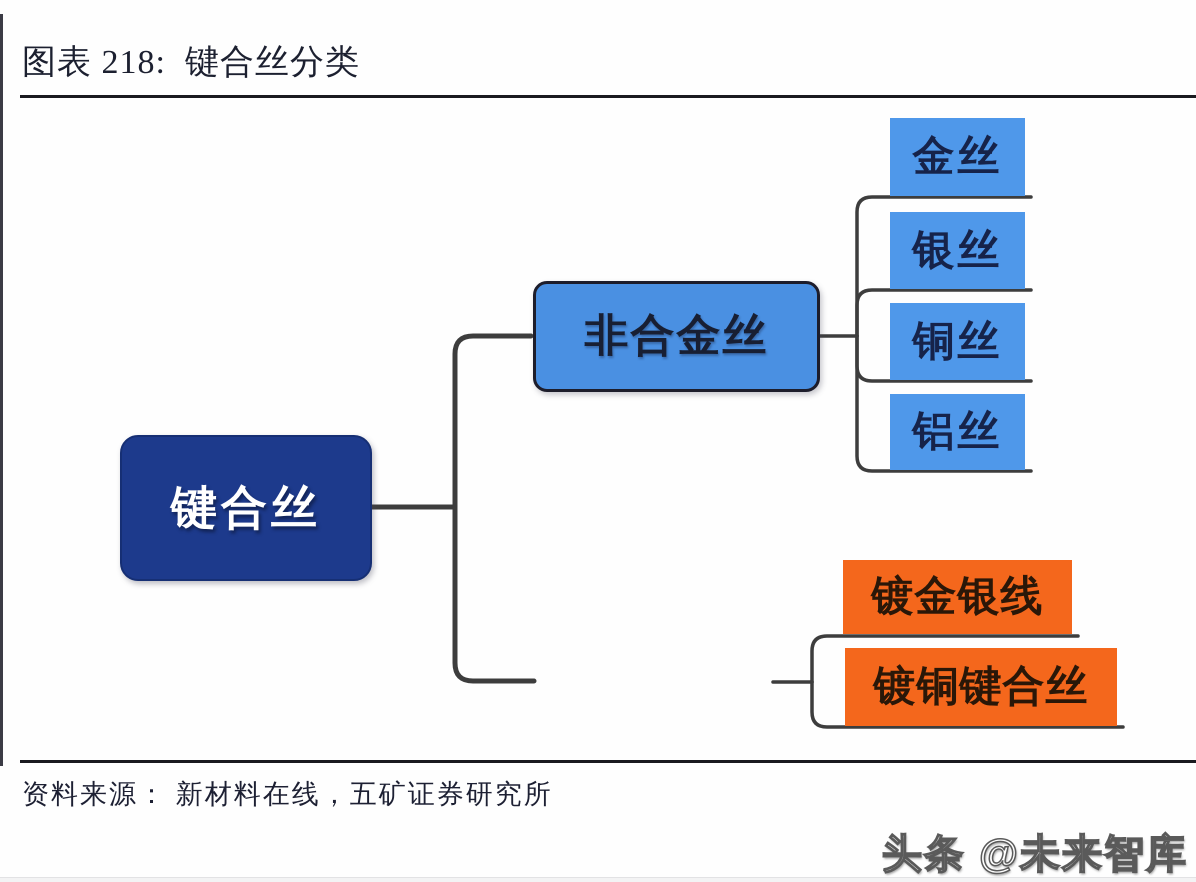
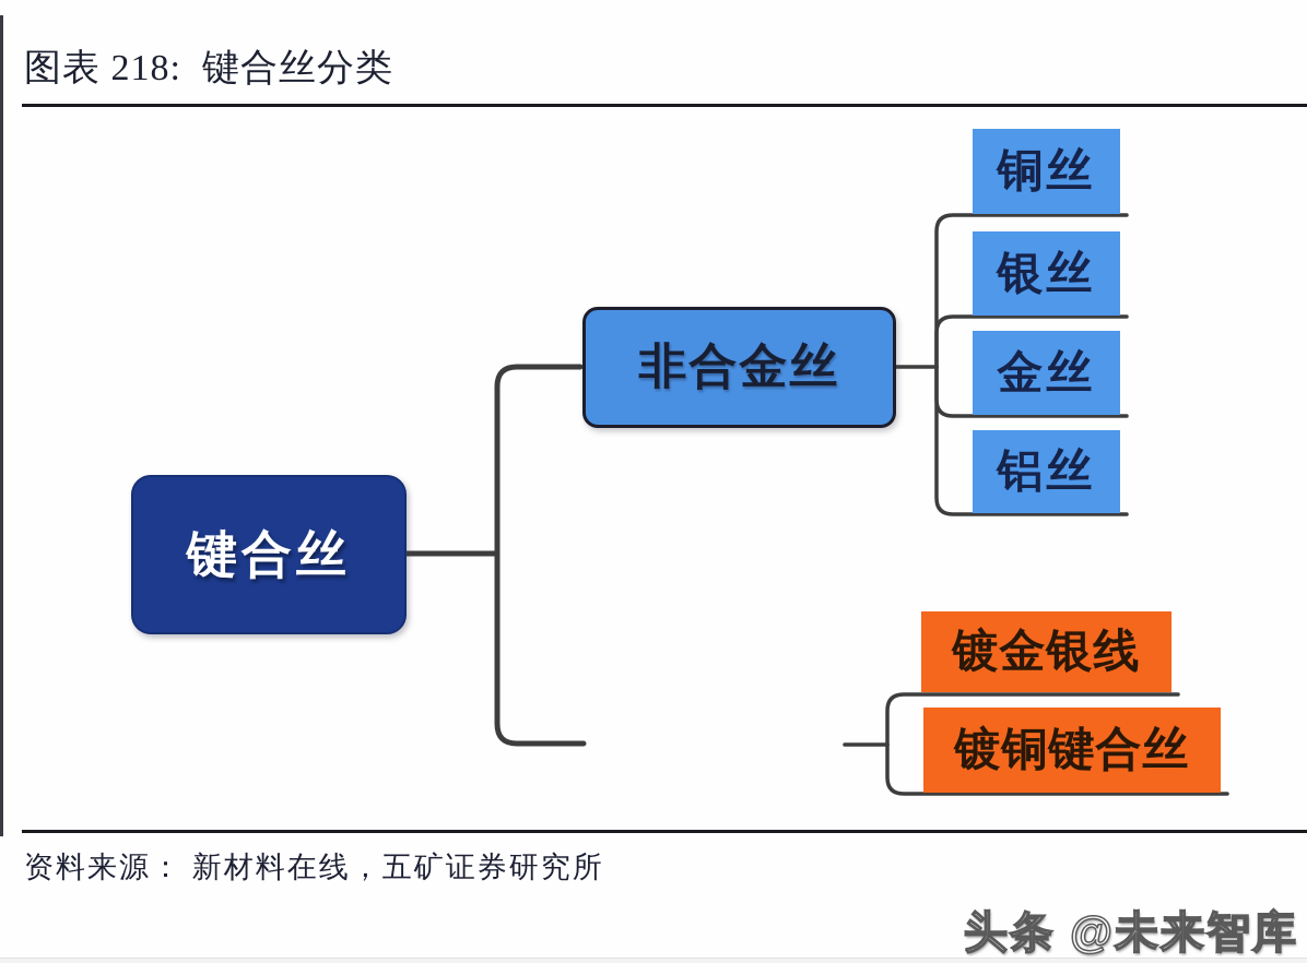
  图表 218: 键合丝分类
  键合丝
  非合金丝
- 金丝
+ 铜丝
  银丝
- 铜丝
+ 金丝
  铝丝
  镀金银线
  镀铜键合丝
  资料来源： 新材料在线，五矿证券研究所
  头条 @未来智库
